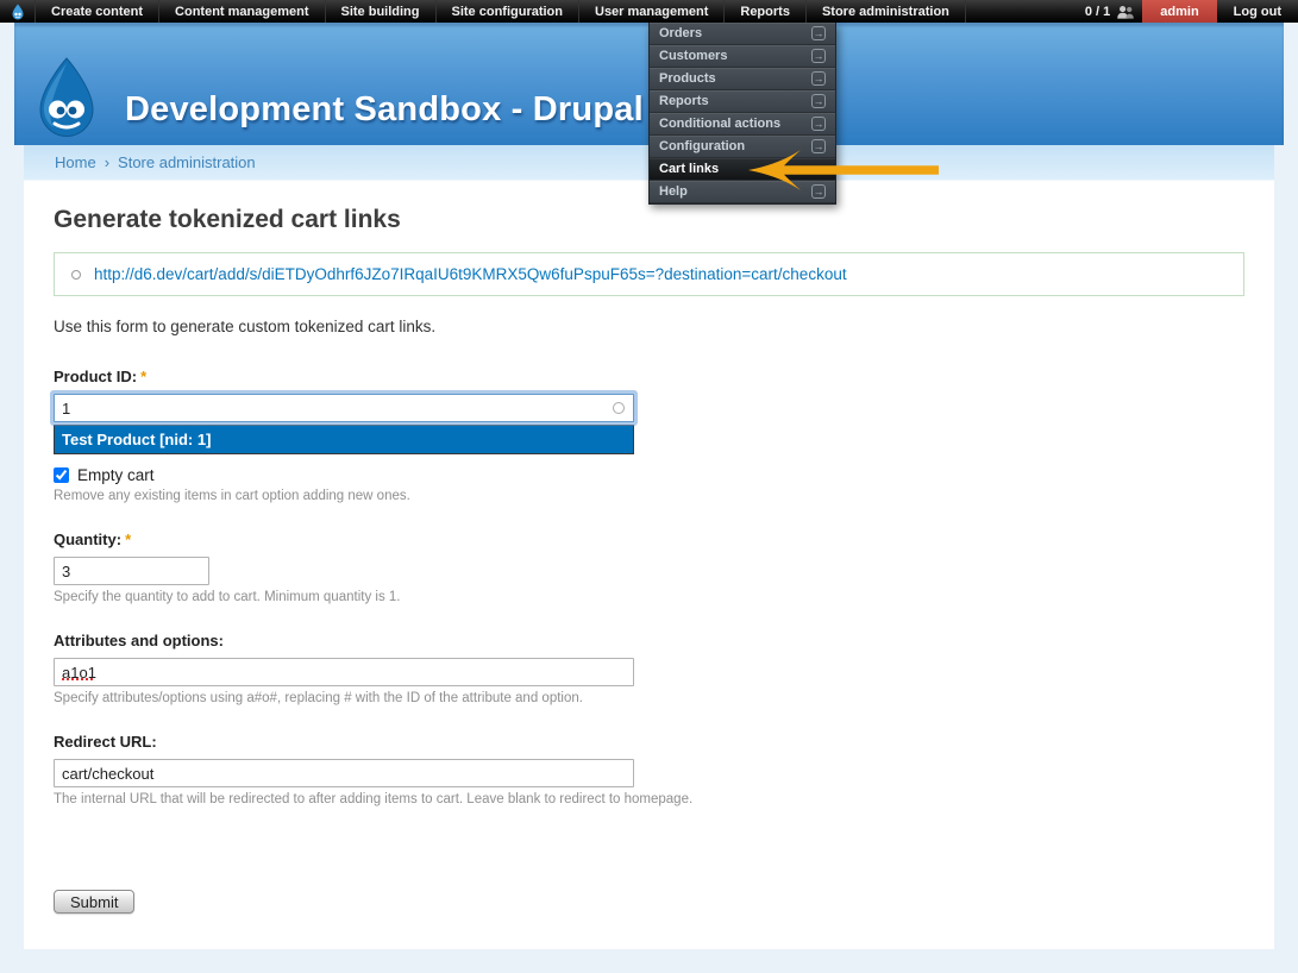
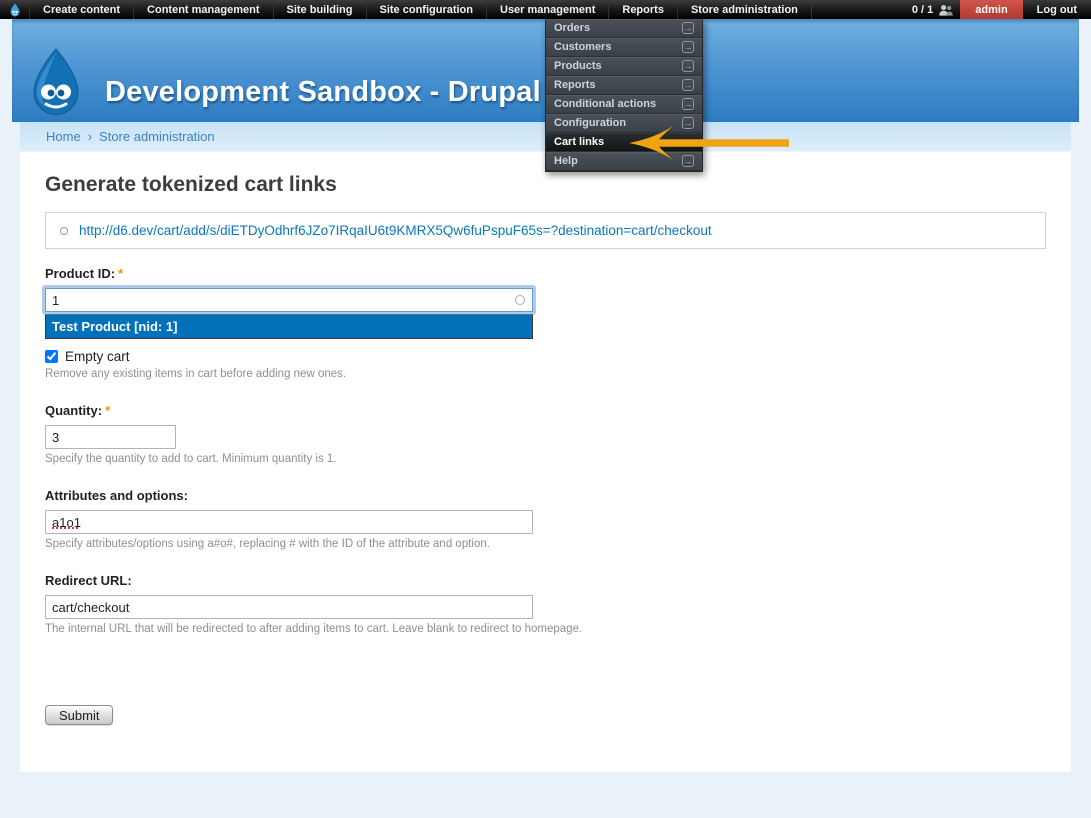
  Create content
  Content management
  Site building
  Site configuration
  User management
  Reports
  Store administration
  0 / 1
  admin
  Log out
  Development Sandbox - Drupal
  Home
  ›
  Store administration
  Generate tokenized cart links
  http://d6.dev/cart/add/s/diETDyOdhrf6JZo7IRqaIU6t9KMRX5Qw6fuPspuF65s=?destination=cart/checkout
- Use this form to generate custom tokenized cart links.
  Product ID: *
  1
  Test Product [nid: 1]
  Empty cart
- Remove any existing items in cart option adding new ones.
+ Remove any existing items in cart before adding new ones.
  Quantity: *
  3
  Specify the quantity to add to cart. Minimum quantity is 1.
  Attributes and options:
  a1o1
  Specify attributes/options using a#o#, replacing # with the ID of the attribute and option.
  Redirect URL:
  cart/checkout
  The internal URL that will be redirected to after adding items to cart. Leave blank to redirect to homepage.
  Submit
  Orders
  →
  Customers
  →
  Products
  →
  Reports
  →
  Conditional actions
  →
  Configuration
  →
  Cart links
  Help
  →
